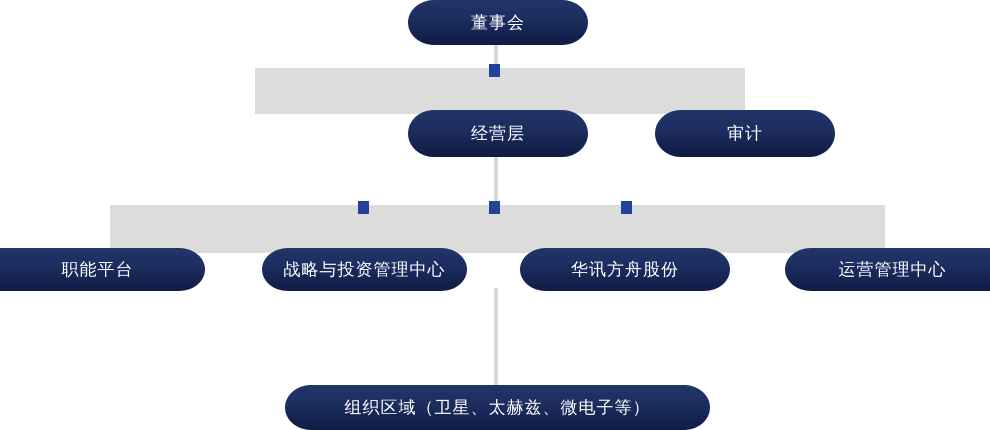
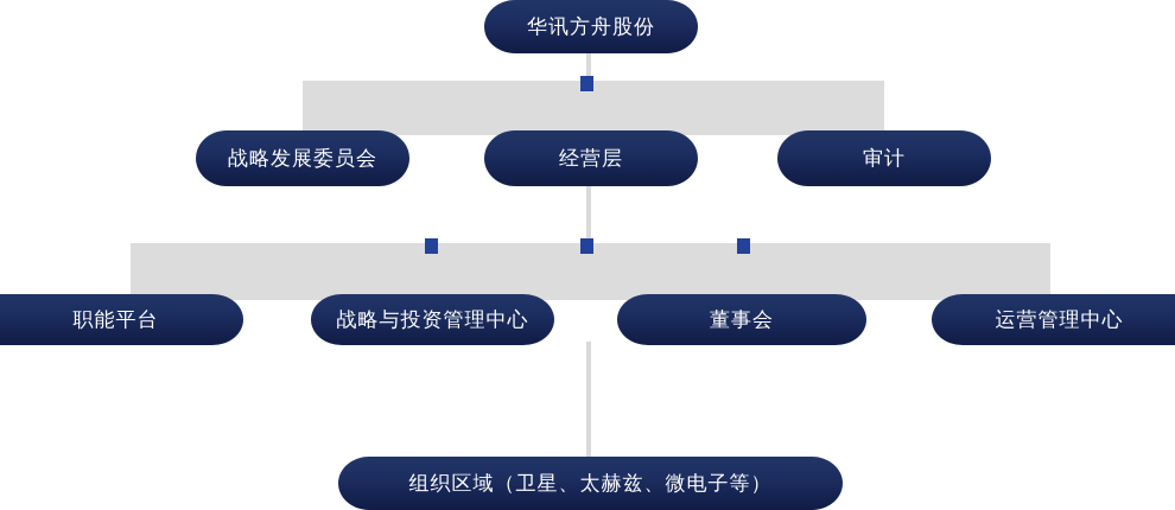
- 董事会
+ 华讯方舟股份
+ 战略发展委员会
  经营层
  审计
  职能平台
  战略与投资管理中心
- 华讯方舟股份
+ 董事会
  运营管理中心
  组织区域（卫星、太赫兹、微电子等）
